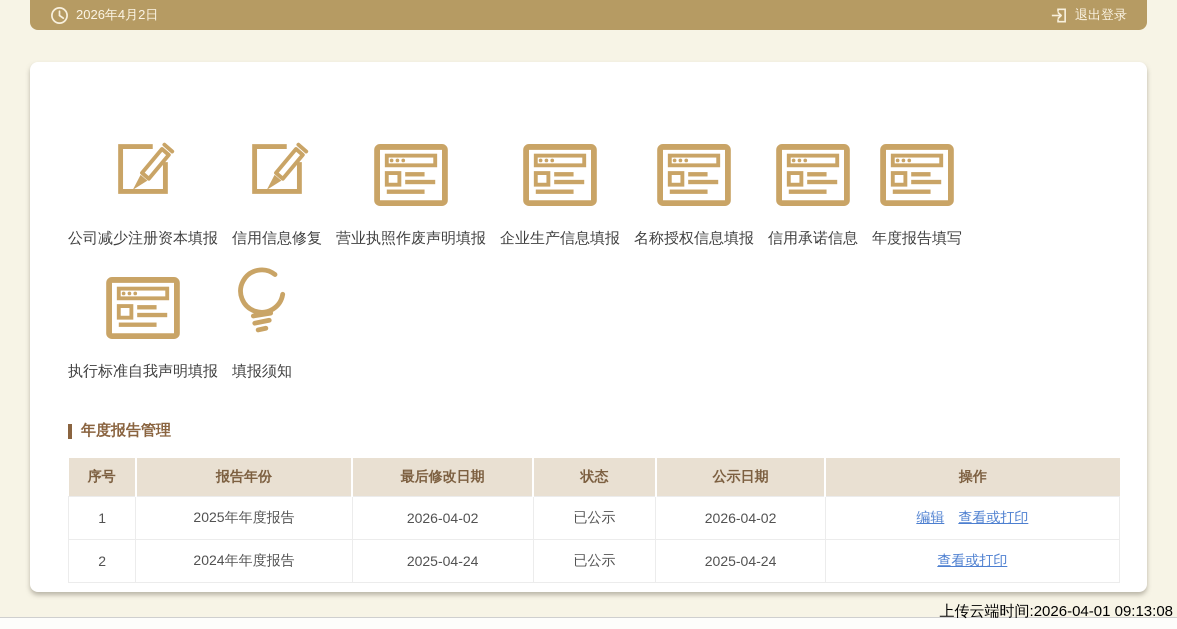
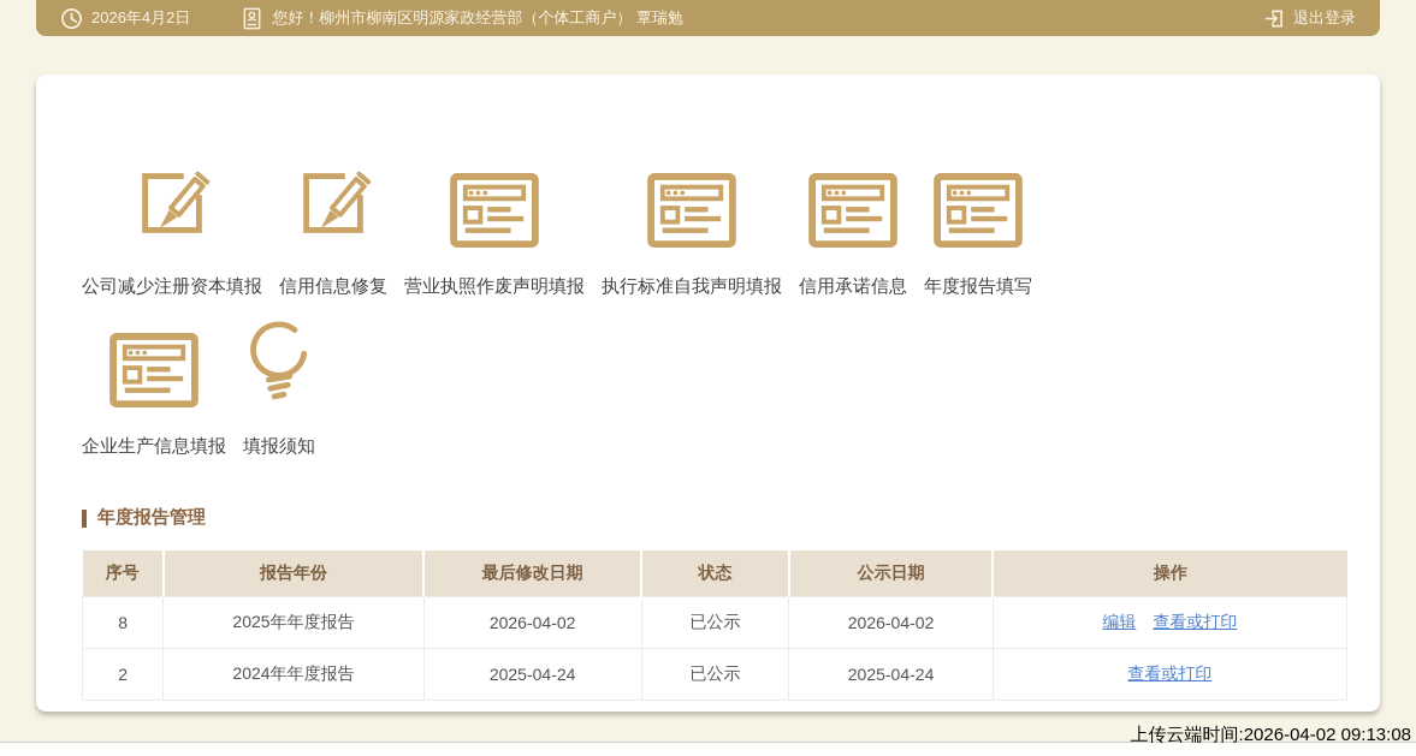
  2026年4月2日
+ 您好！柳州市柳南区明源家政经营部（个体工商户） 覃瑞勉
  退出登录
  公司减少注册资本填报
  信用信息修复
  营业执照作废声明填报
- 企业生产信息填报
+ 执行标准自我声明填报
- 名称授权信息填报
  信用承诺信息
  年度报告填写
- 执行标准自我声明填报
+ 企业生产信息填报
  填报须知
  年度报告管理
  序号	报告年份	最后修改日期	状态	公示日期	操作
- 1	2025年年度报告	2026-04-02	已公示	2026-04-02	编辑 查看或打印
+ 8	2025年年度报告	2026-04-02	已公示	2026-04-02	编辑 查看或打印
  2	2024年年度报告	2025-04-24	已公示	2025-04-24	查看或打印
- 上传云端时间:2026-04-01 09:13:08
+ 上传云端时间:2026-04-02 09:13:08
